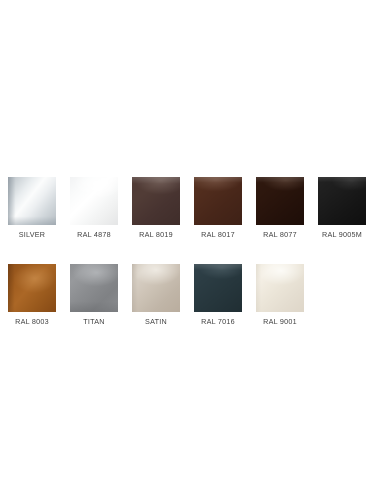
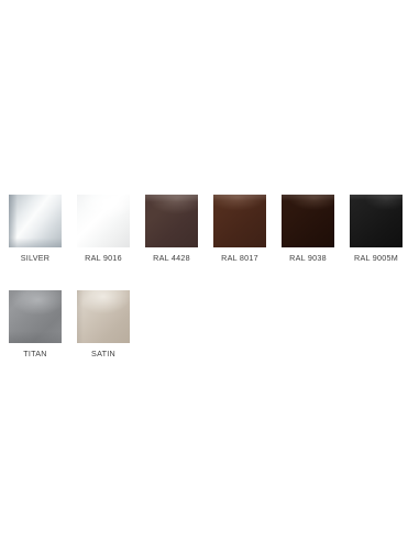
  SILVER
- RAL 4878
+ RAL 9016
- RAL 8019
+ RAL 4428
  RAL 8017
- RAL 8077
+ RAL 9038
  RAL 9005M
- RAL 8003
  TITAN
  SATIN
- RAL 7016
- RAL 9001
